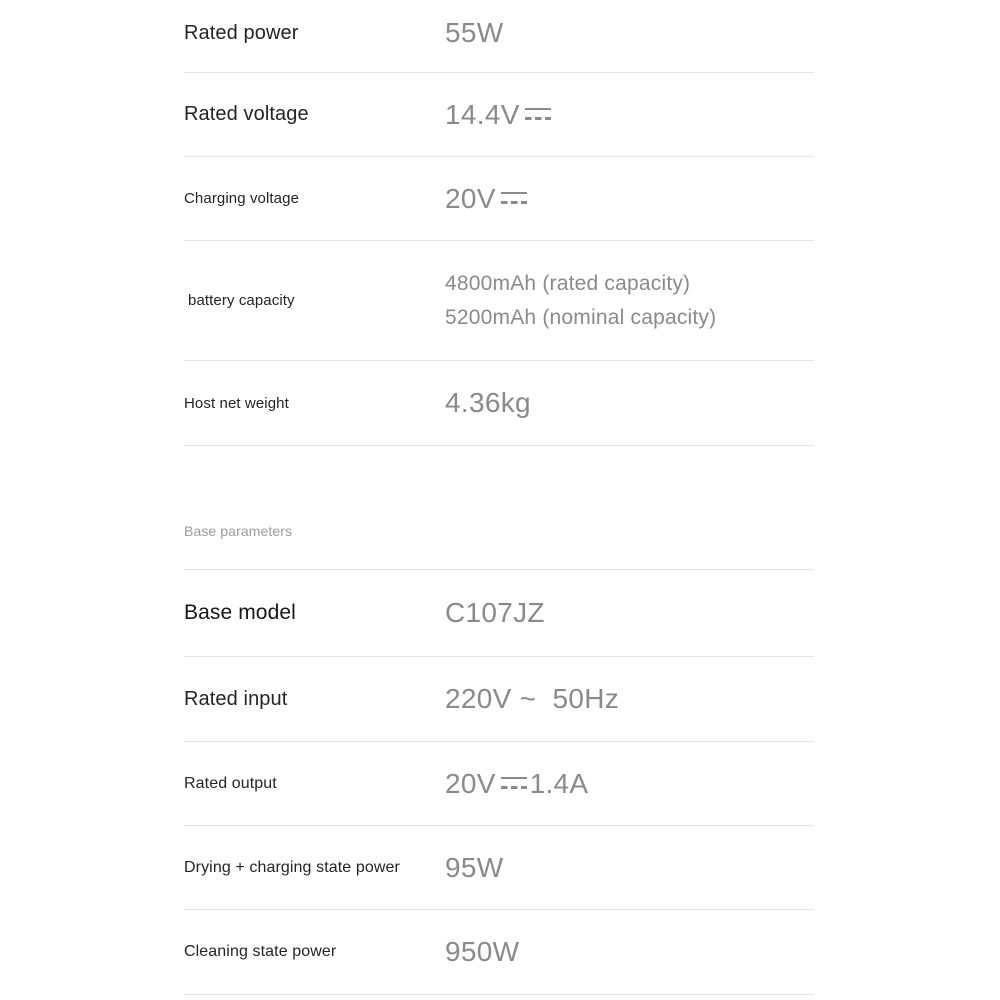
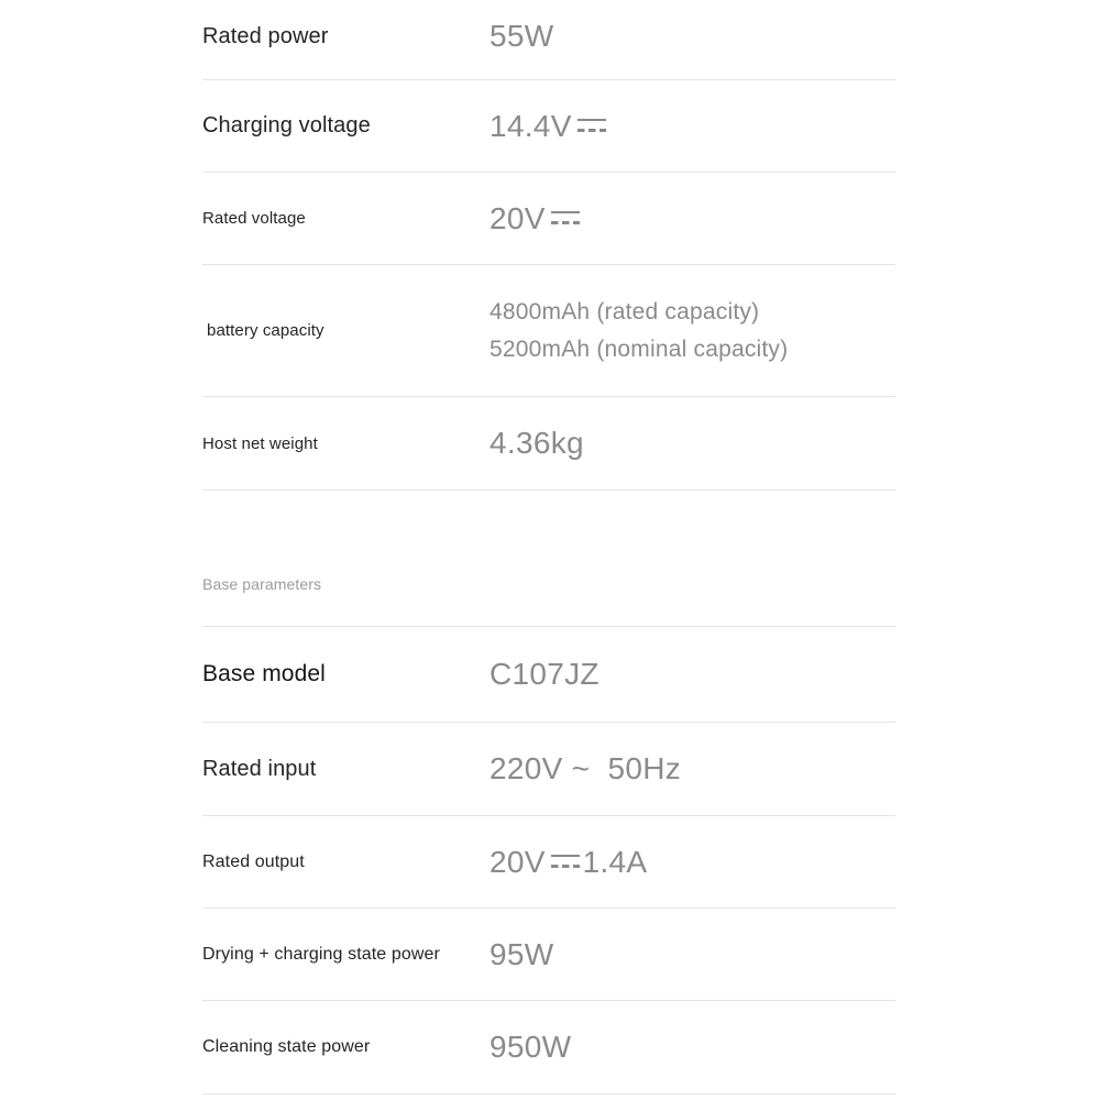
  Rated power
  55W
- Rated voltage
+ Charging voltage
  14.4V
- Charging voltage
+ Rated voltage
  20V
  battery capacity
  4800mAh (rated capacity)
  5200mAh (nominal capacity)
  Host net weight
  4.36kg
  Base parameters
  Base model
  C107JZ
  Rated input
  220V ~ 50Hz
  Rated output
  20V 1.4A
  Drying + charging state power
  95W
  Cleaning state power
  950W
